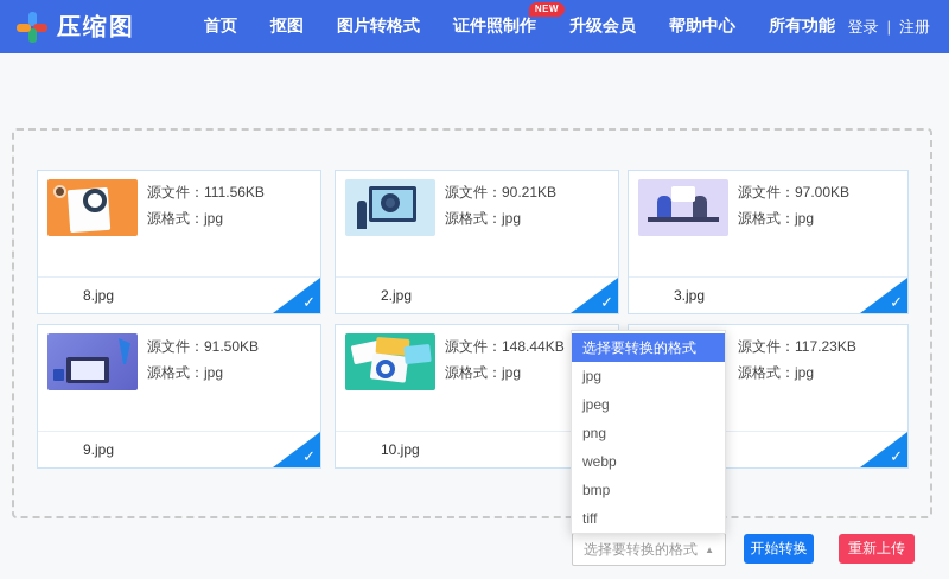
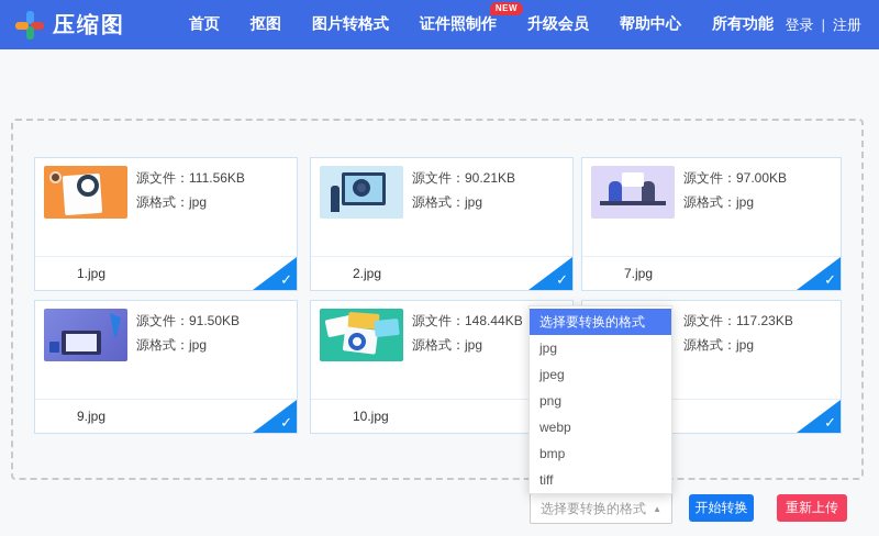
  压缩图
  首页
  抠图
  图片转格式
  证件照制作
  NEW
  升级会员
  帮助中心
  所有功能
  登录
  |
  注册
  源文件：111.56KB
  源格式：jpg
- 8.jpg
+ 1.jpg
  ✓
  源文件：90.21KB
  源格式：jpg
  2.jpg
  ✓
  源文件：97.00KB
  源格式：jpg
- 3.jpg
+ 7.jpg
  ✓
  源文件：91.50KB
  源格式：jpg
  9.jpg
  ✓
  源文件：148.44KB
  源格式：jpg
  10.jpg
  源文件：117.23KB
  源格式：jpg
  ✓
  选择要转换的格式
  jpg
  jpeg
  png
  webp
  bmp
  tiff
  选择要转换的格式
  ▲
  开始转换
  重新上传
